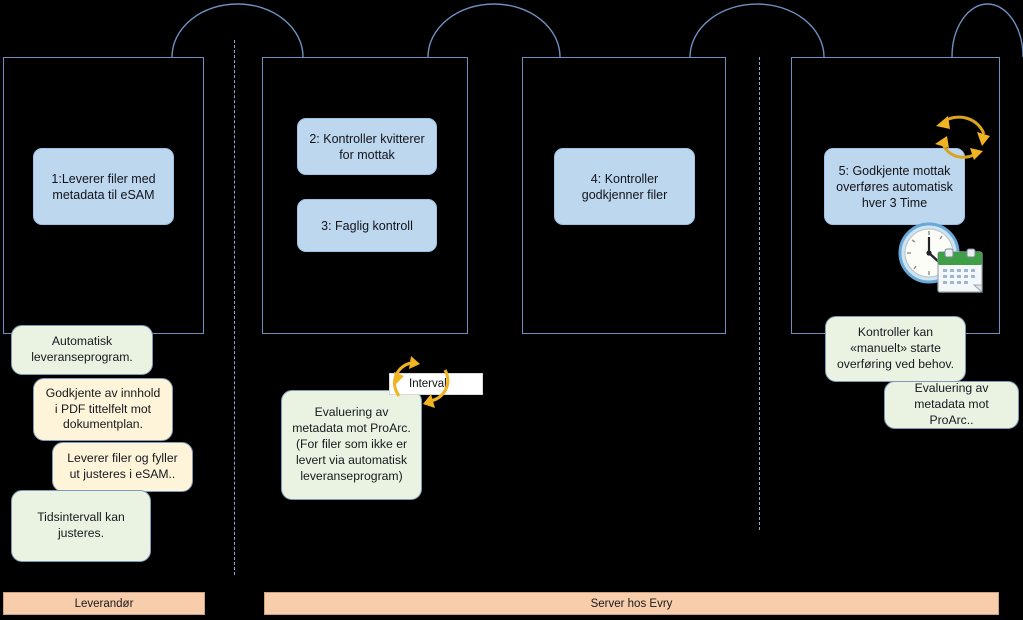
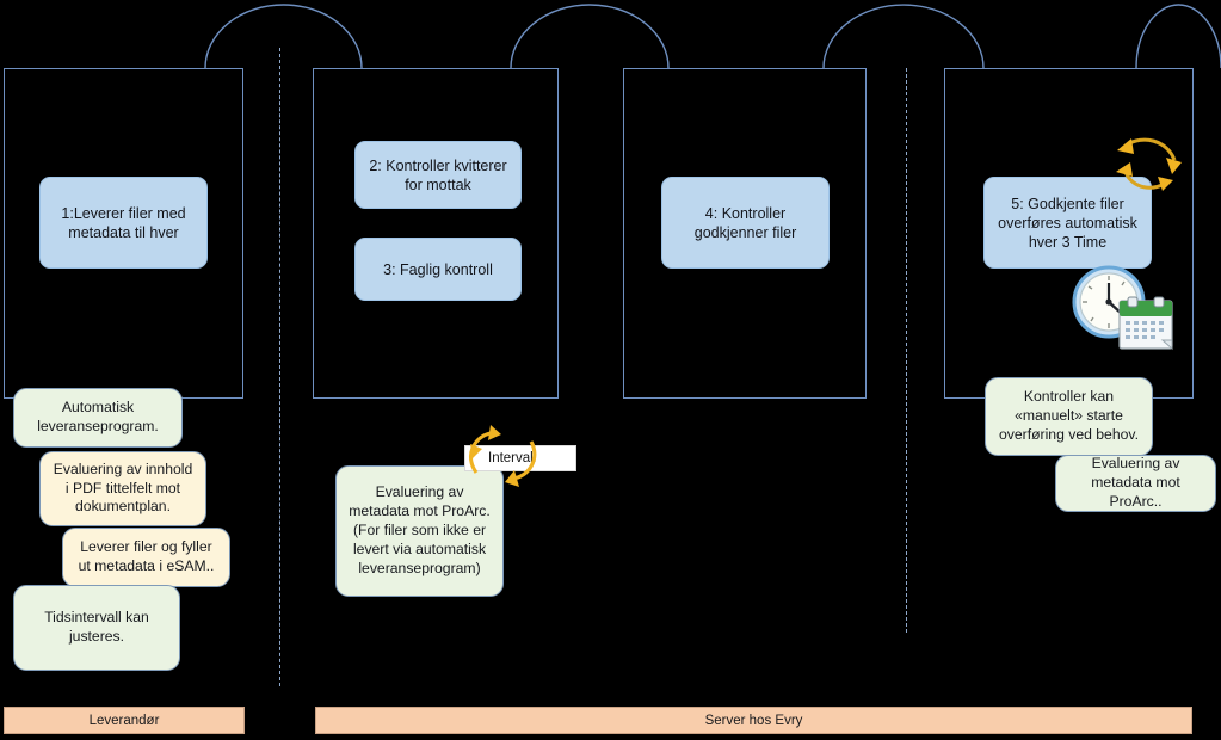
- 1:Leverer filer med metadata til eSAM
+ 1:Leverer filer med metadata til hver
  2: Kontroller kvitterer for mottak
  3: Faglig kontroll
  4: Kontroller godkjenner filer
- 5: Godkjente mottak overføres automatisk hver 3 Time
+ 5: Godkjente filer overføres automatisk hver 3 Time
  Automatisk leveranseprogram.
- Godkjente av innhold i PDF tittelfelt mot dokumentplan.
+ Evaluering av innhold i PDF tittelfelt mot dokumentplan.
- Leverer filer og fyller ut justeres i eSAM..
+ Leverer filer og fyller ut metadata i eSAM..
  Tidsintervall kan justeres.
  Evaluering av metadata mot ProArc.
  (For filer som ikke er levert via automatisk leveranseprogram)
  Kontroller kan «manuelt» starte overføring ved behov.
  Evaluering av metadata mot ProArc..
  Interval
  Leverandør
  Server hos Evry
